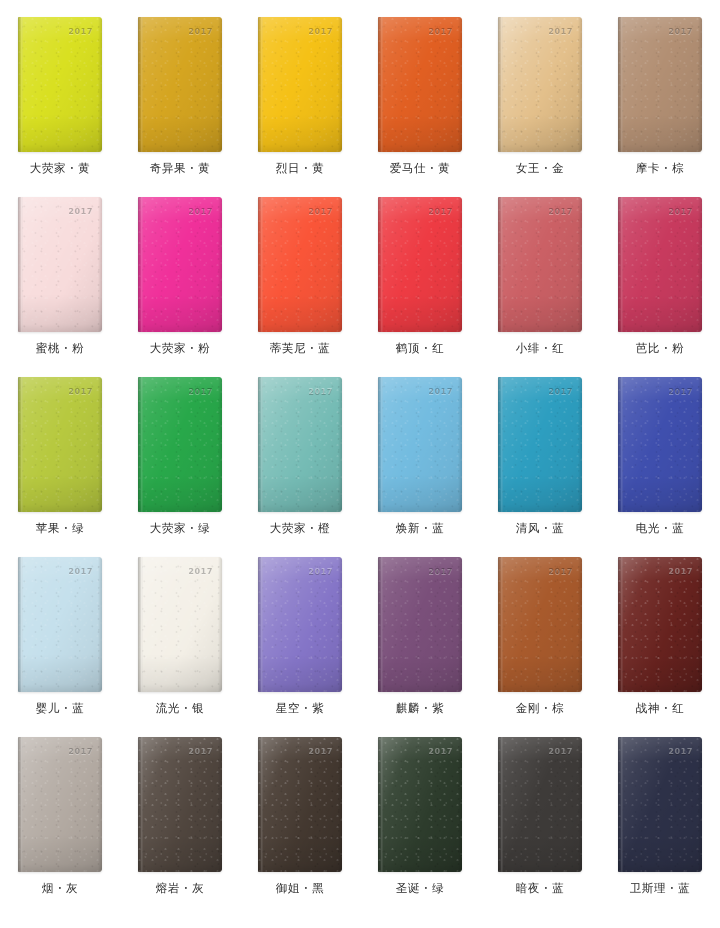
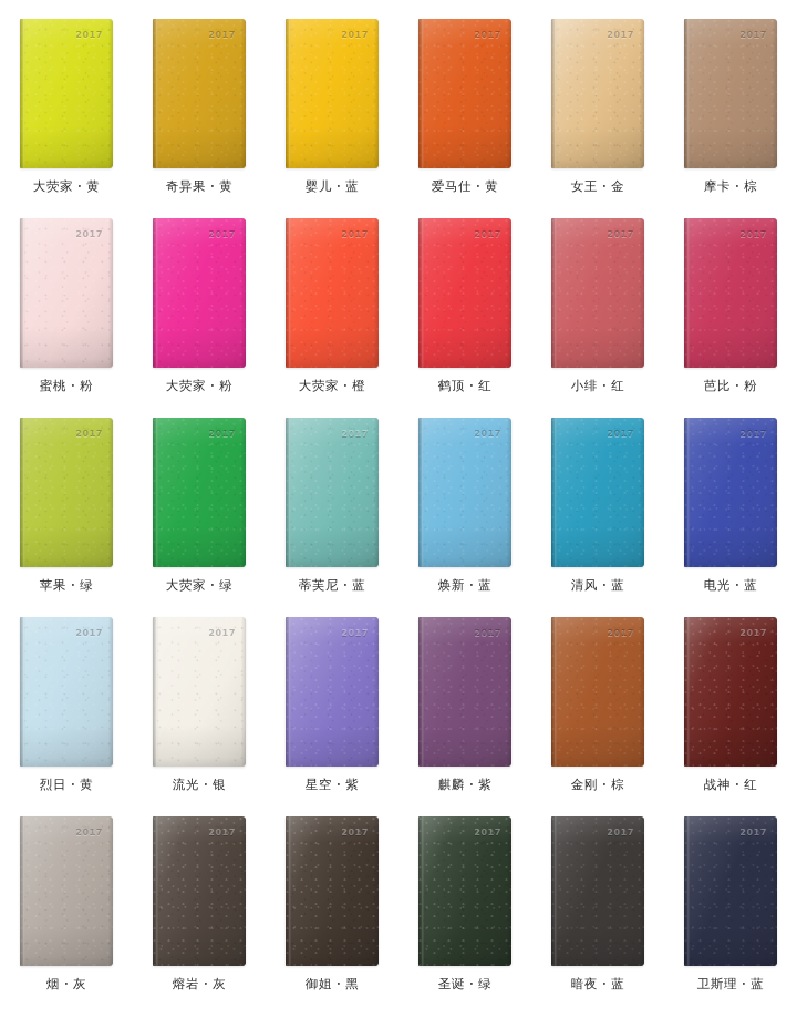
  2017
  大荧家・黄
  2017
  奇异果・黄
  2017
- 烈日・黄
+ 婴儿・蓝
  2017
  爱马仕・黄
  2017
  女王・金
  2017
  摩卡・棕
  2017
  蜜桃・粉
  2017
  大荧家・粉
  2017
- 蒂芙尼・蓝
+ 大荧家・橙
  2017
  鹤顶・红
  2017
  小绯・红
  2017
  芭比・粉
  2017
  苹果・绿
  2017
  大荧家・绿
  2017
- 大荧家・橙
+ 蒂芙尼・蓝
  2017
  焕新・蓝
  2017
  清风・蓝
  2017
  电光・蓝
  2017
- 婴儿・蓝
+ 烈日・黄
  2017
  流光・银
  2017
  星空・紫
  2017
  麒麟・紫
  2017
  金刚・棕
  2017
  战神・红
  2017
  烟・灰
  2017
  熔岩・灰
  2017
  御姐・黑
  2017
  圣诞・绿
  2017
  暗夜・蓝
  2017
  卫斯理・蓝
